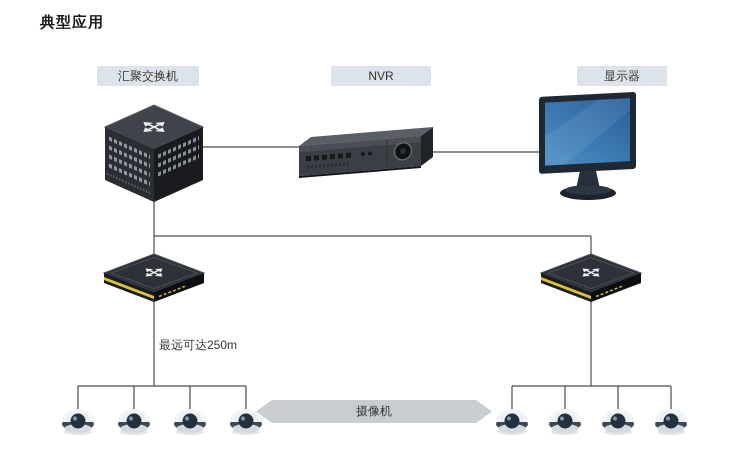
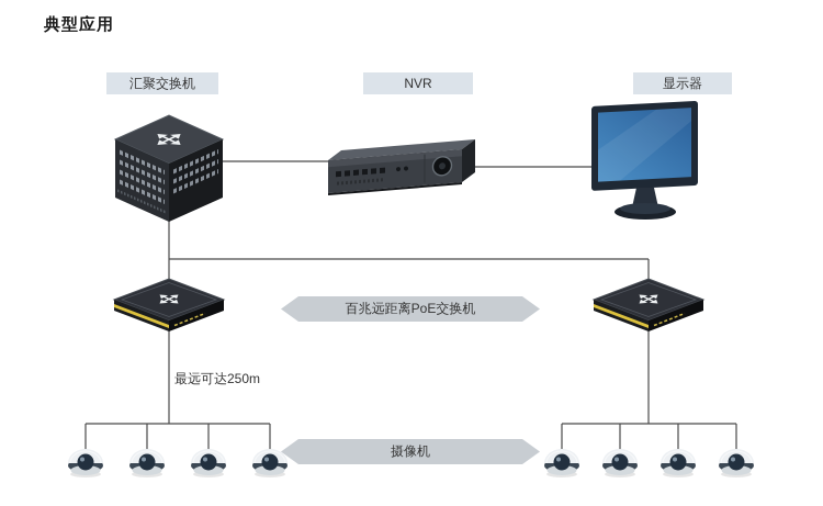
  典型应用
  汇聚交换机
  NVR
  显示器
+ 百兆远距离PoE交换机
  摄像机
  最远可达250m
